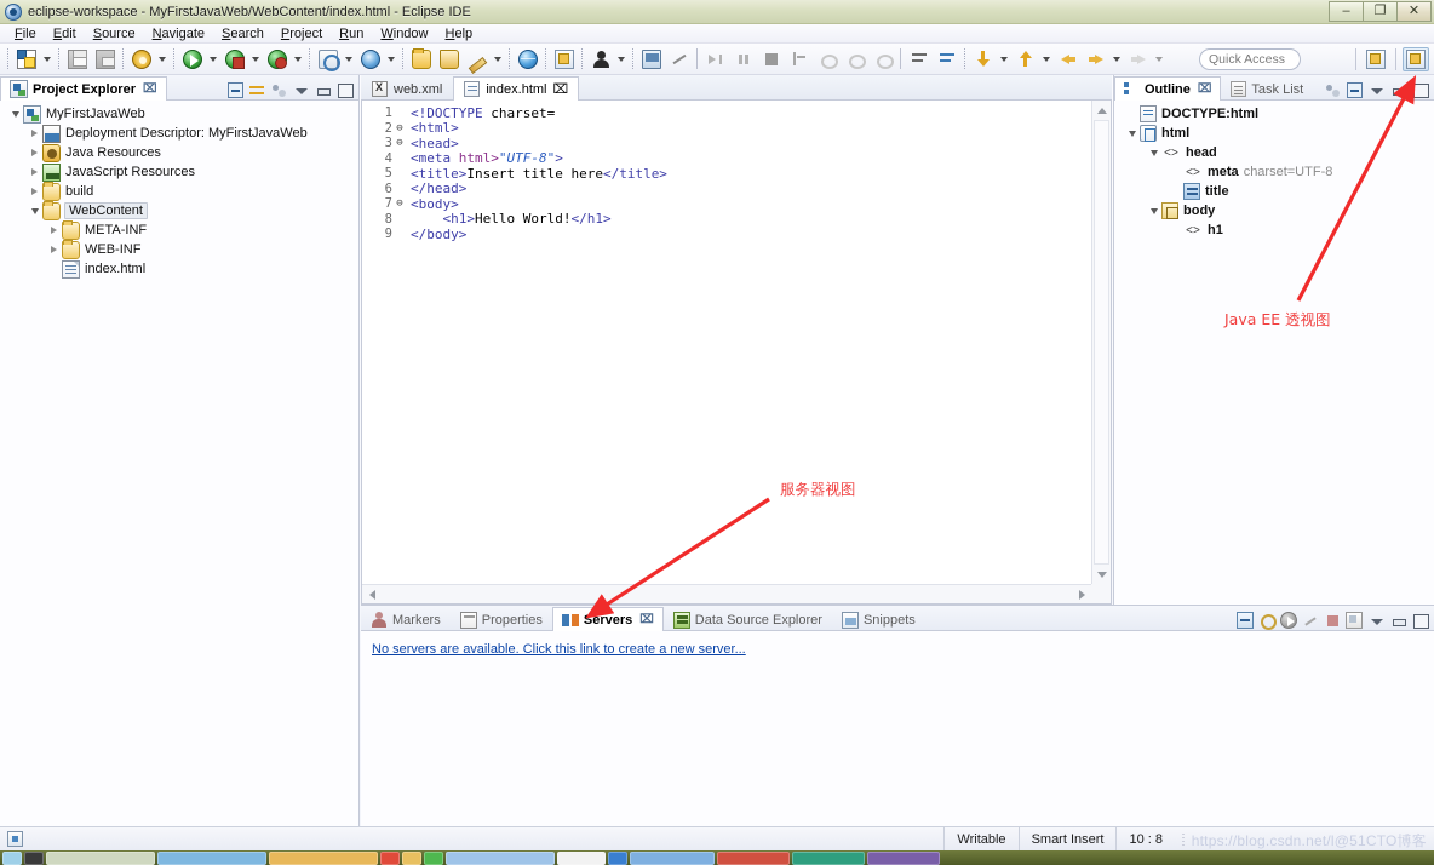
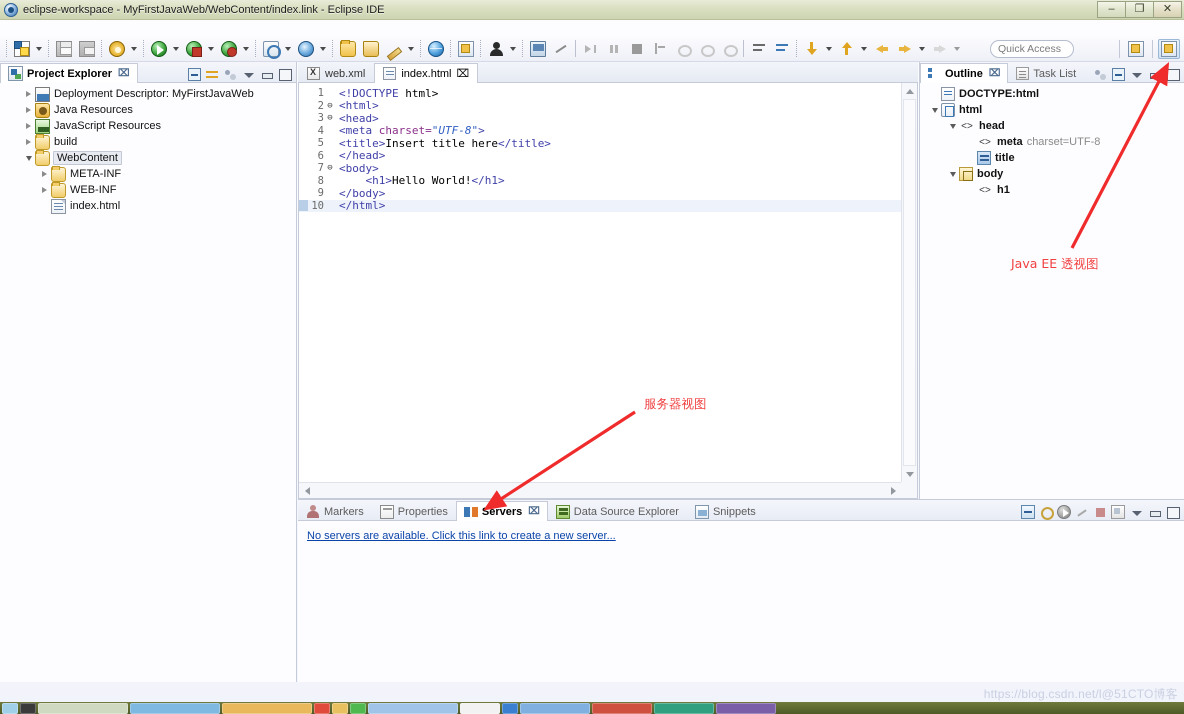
- eclipse-workspace - MyFirstJavaWeb/WebContent/index.html - Eclipse IDE
+ eclipse-workspace - MyFirstJavaWeb/WebContent/index.link - Eclipse IDE
  –
  ❐
  ✕
- File
- Edit
- Source
- Navigate
- Search
- Project
- Run
- Window
- Help
  Quick Access
  Project Explorer
  ⌧
- MyFirstJavaWeb
  Deployment Descriptor: MyFirstJavaWeb
  Java Resources
  JavaScript Resources
  build
  WebContent
  META-INF
  WEB-INF
  index.html
  web.xml
  index.html
  ⌧
  1
- <!DOCTYPE charset=
+ <!DOCTYPE html>
  2
  ⊖
  <html>
  3
  ⊖
  <head>
  4
- <meta html>"UTF-8">
+ <meta charset="UTF-8">
  5
  <title>Insert title here</title>
  6
  </head>
  7
  ⊖
  <body>
  8
  <h1>Hello World!</h1>
  9
  </body>
+ 10
+ </html>
  Outline
  ⌧
  Task List
  DOCTYPE:html
  html
  <>
  head
  <>
  meta
  charset=UTF-8
  title
  body
  <>
  h1
  Markers
  Properties
  Servers
  ⌧
  Data Source Explorer
  Snippets
  No servers are available. Click this link to create a new server...
- Writable
- Smart Insert
- 10 : 8
  https://blog.csdn.net/l@51CTO博客
  服务器视图
  Java EE 透视图
